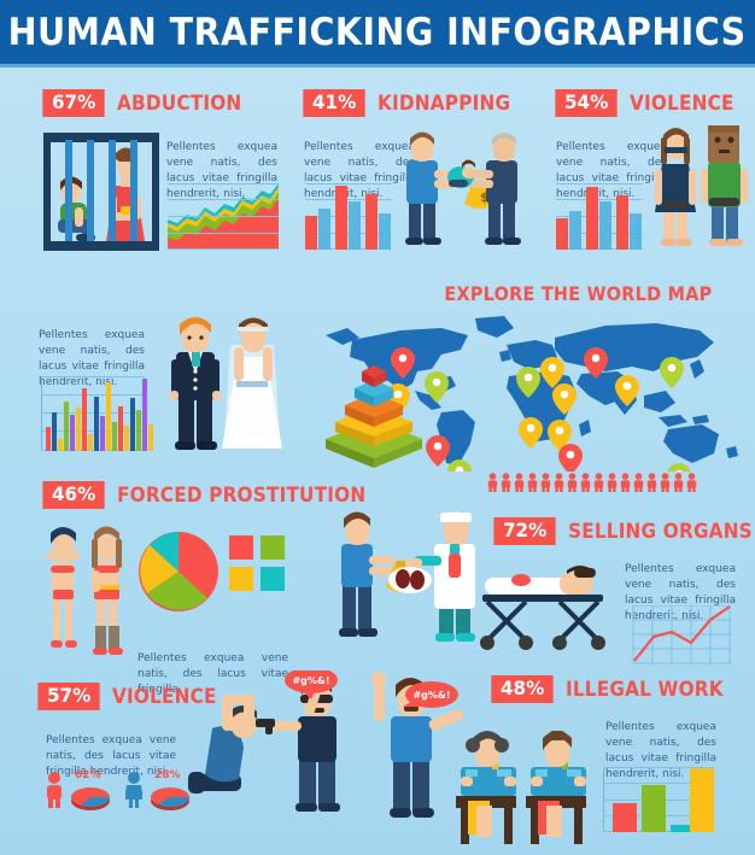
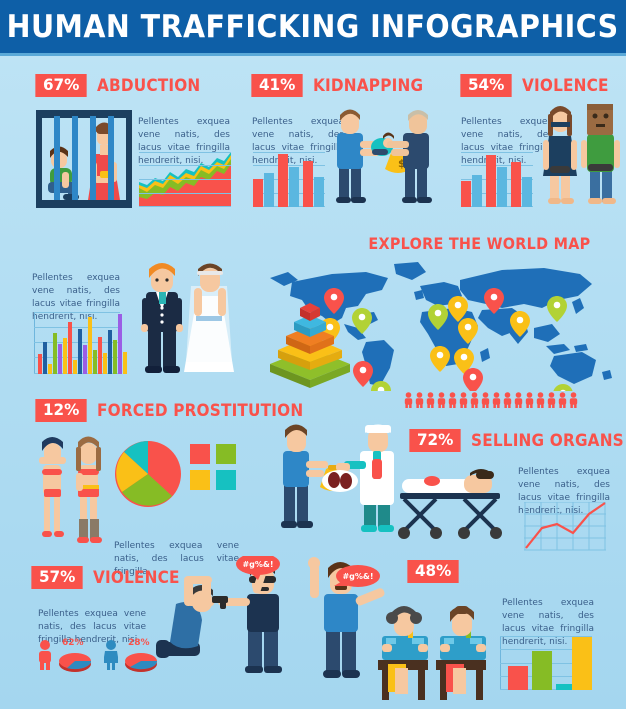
  HUMAN TRAFFICKING INFOGRAPHICS
  67%
  ABDUCTION
  Pellentes exquea vene natis, des lacus vitae fringilla hendrerit, nisi.
  41%
  KIDNAPPING
  Pellentes exque vene natis, de lacus vitae fringil hendrit, ni.
  $
  54%
  VIOLENCE
  Pellentes exque vene natis, de lacus vitae fringi hendit, nisi.
  Pellentes exquea vene natis, des lacus vitae fringilla endrerit, nii.
  EXPLORE THE WORLD MAP
- 46%
+ 12%
  FORCED PROSTITUTION
  Pellentes exquea vene natis, des lacus vitae fringilla.
  72%
  SELLING ORGANS
  Pellentes exquea vene natis, des lacus vitae fringilla hendrerit, nisi.
  57%
  VIOLENCE
  Pellentes exquea vene natis, des lacus vitae fringilla hendrerit, nisi.
  62%
  28%
  #g%&!
  48%
- ILLEGAL WORK
  Pellentes exquea vene natis, des lacus vitae fringilla hendrerit, nisi.
  #g%&!
